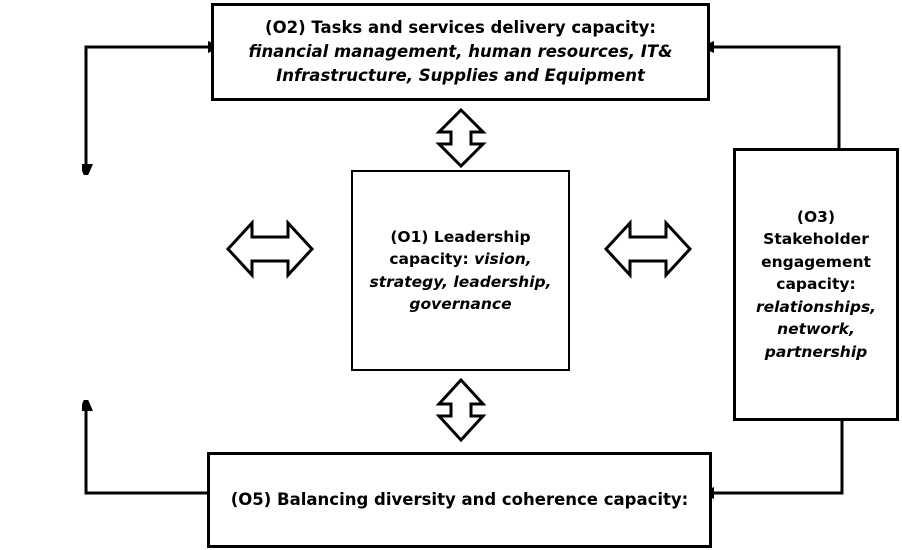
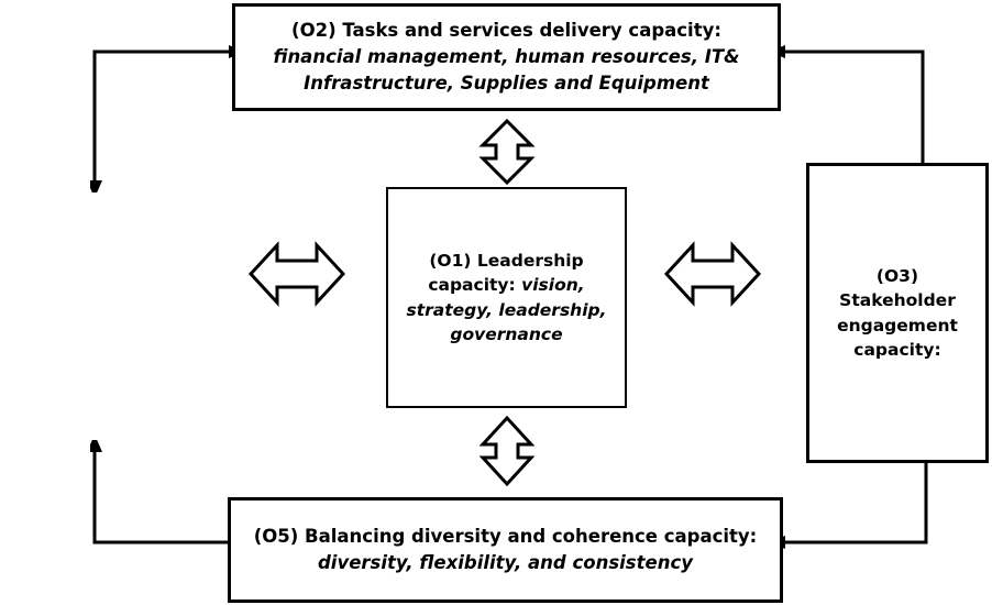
  (O2) Tasks and services delivery capacity: financial management, human resources, IT& Infrastructure, Supplies and Equipment
  (O1) Leadership capacity: vision, strategy, leadership, governance
  (O3) Stakeholder engagement capacity:
- relationships, network, partnership
  (O5) Balancing diversity and coherence capacity:
+ diversity, flexibility, and consistency
